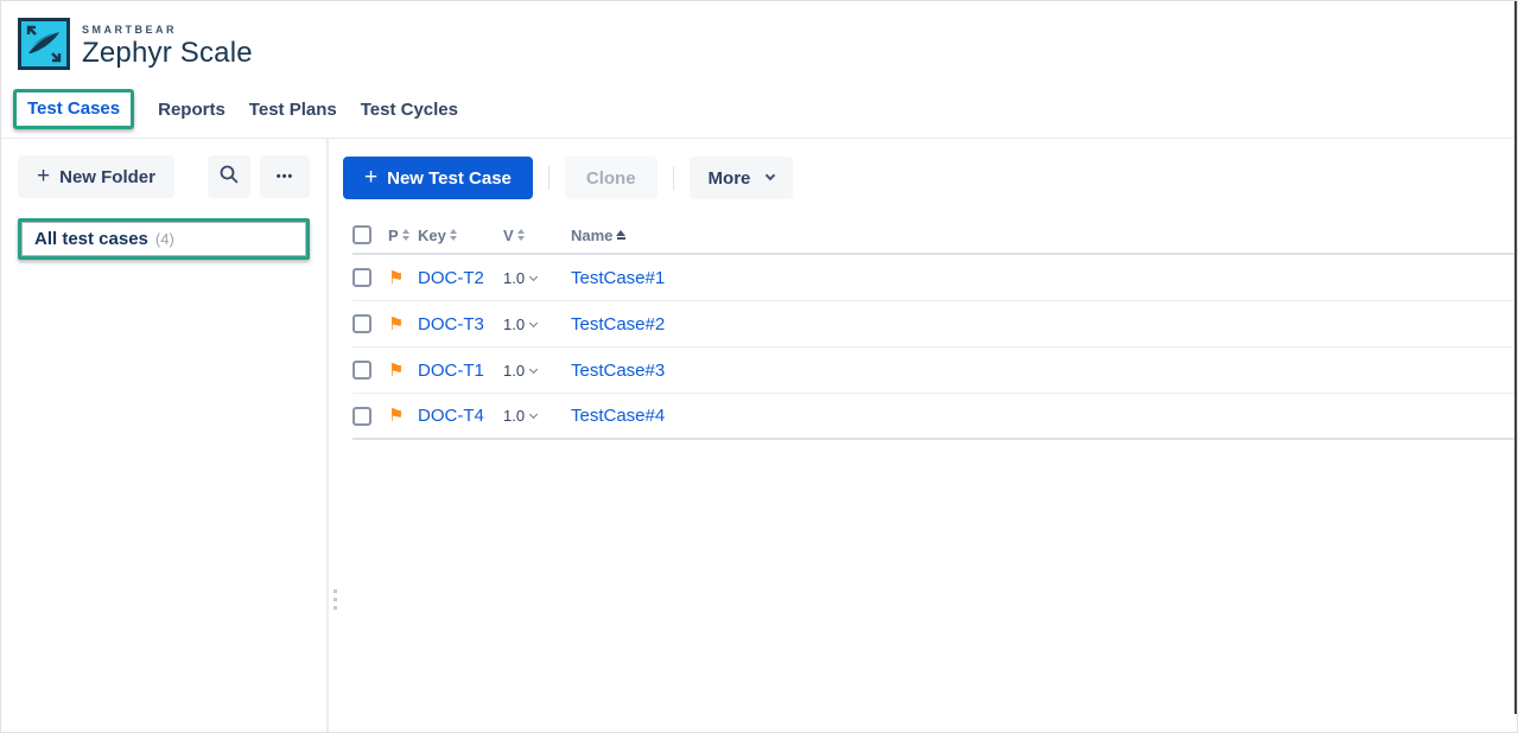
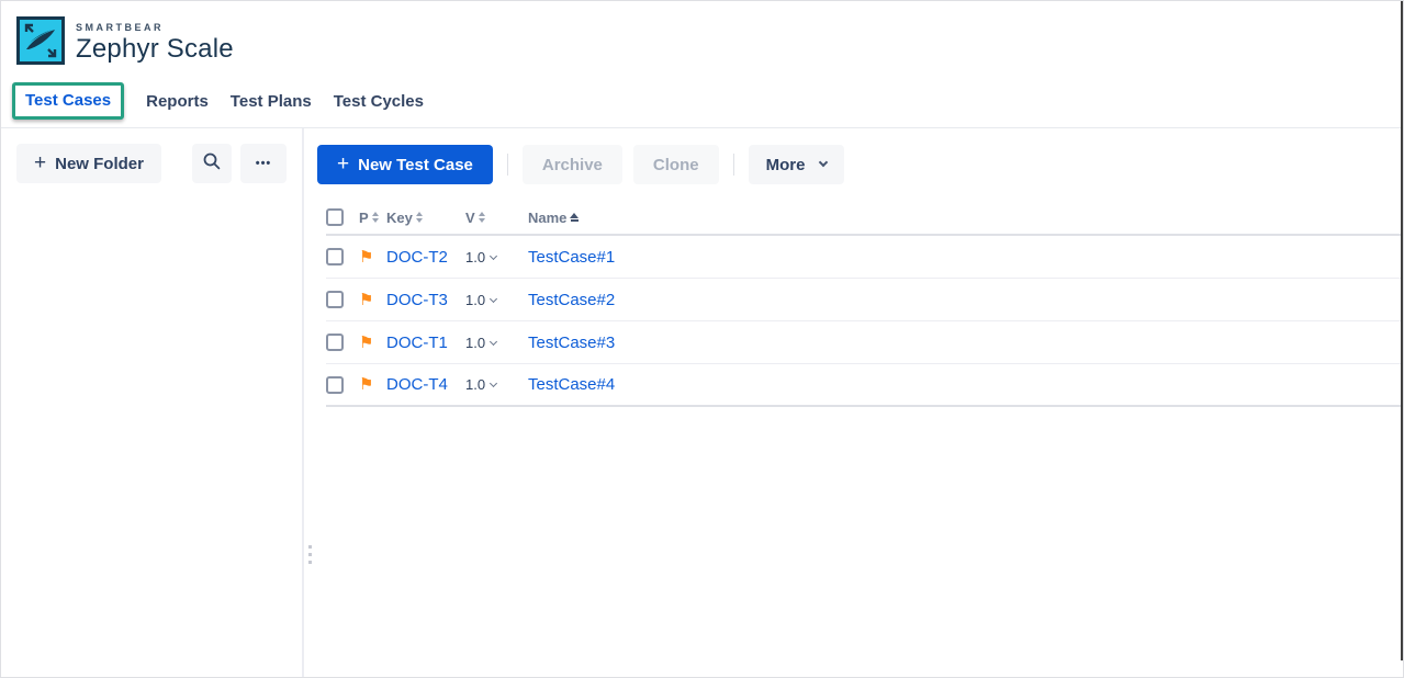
  SMARTBEAR
  Zephyr Scale
  Test Cases
  Reports
  Test Plans
  Test Cycles
  +
  New Folder
  •••
- All test cases
- (4)
  +
  New Test Case
+ Archive
  Clone
  More
  P
  Key
  V
  Name
  ⚑
  DOC-T2
  1.0
  TestCase#1
  ⚑
  DOC-T3
  1.0
  TestCase#2
  ⚑
  DOC-T1
  1.0
  TestCase#3
  ⚑
  DOC-T4
  1.0
  TestCase#4
